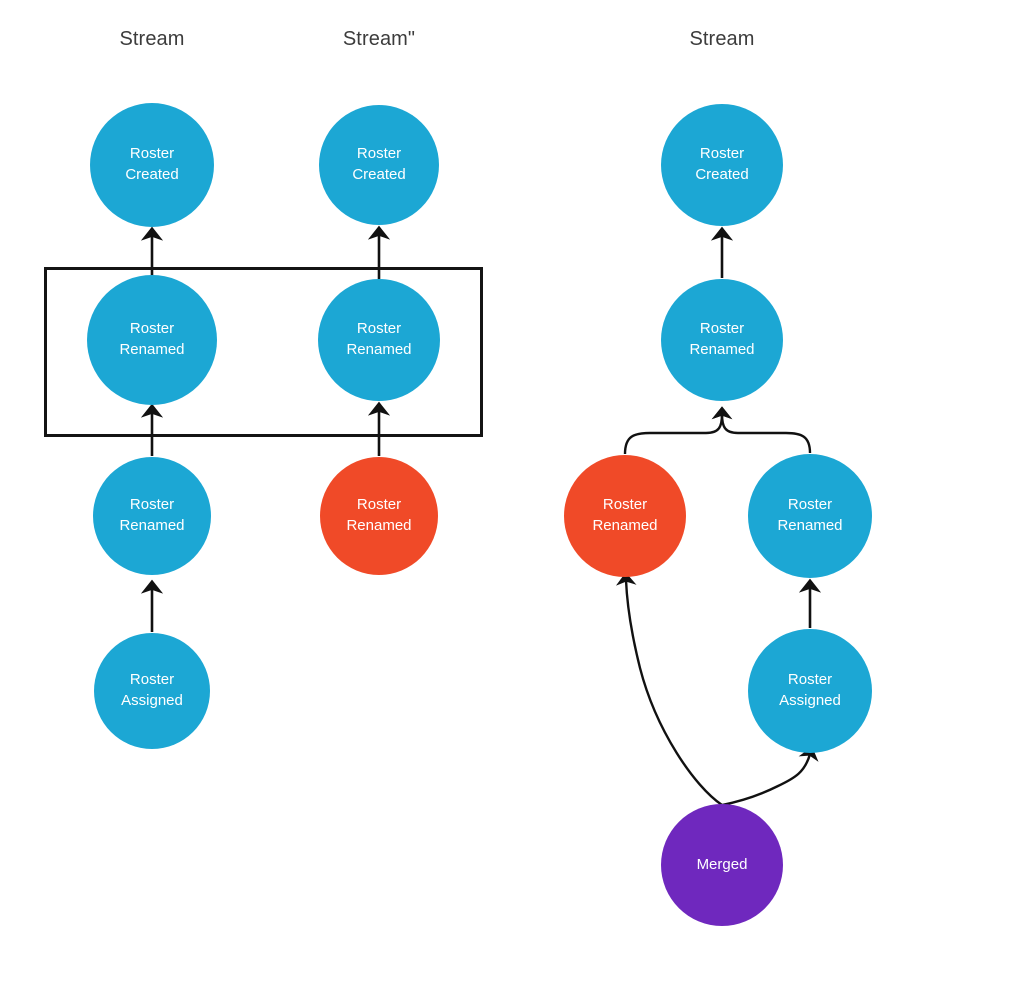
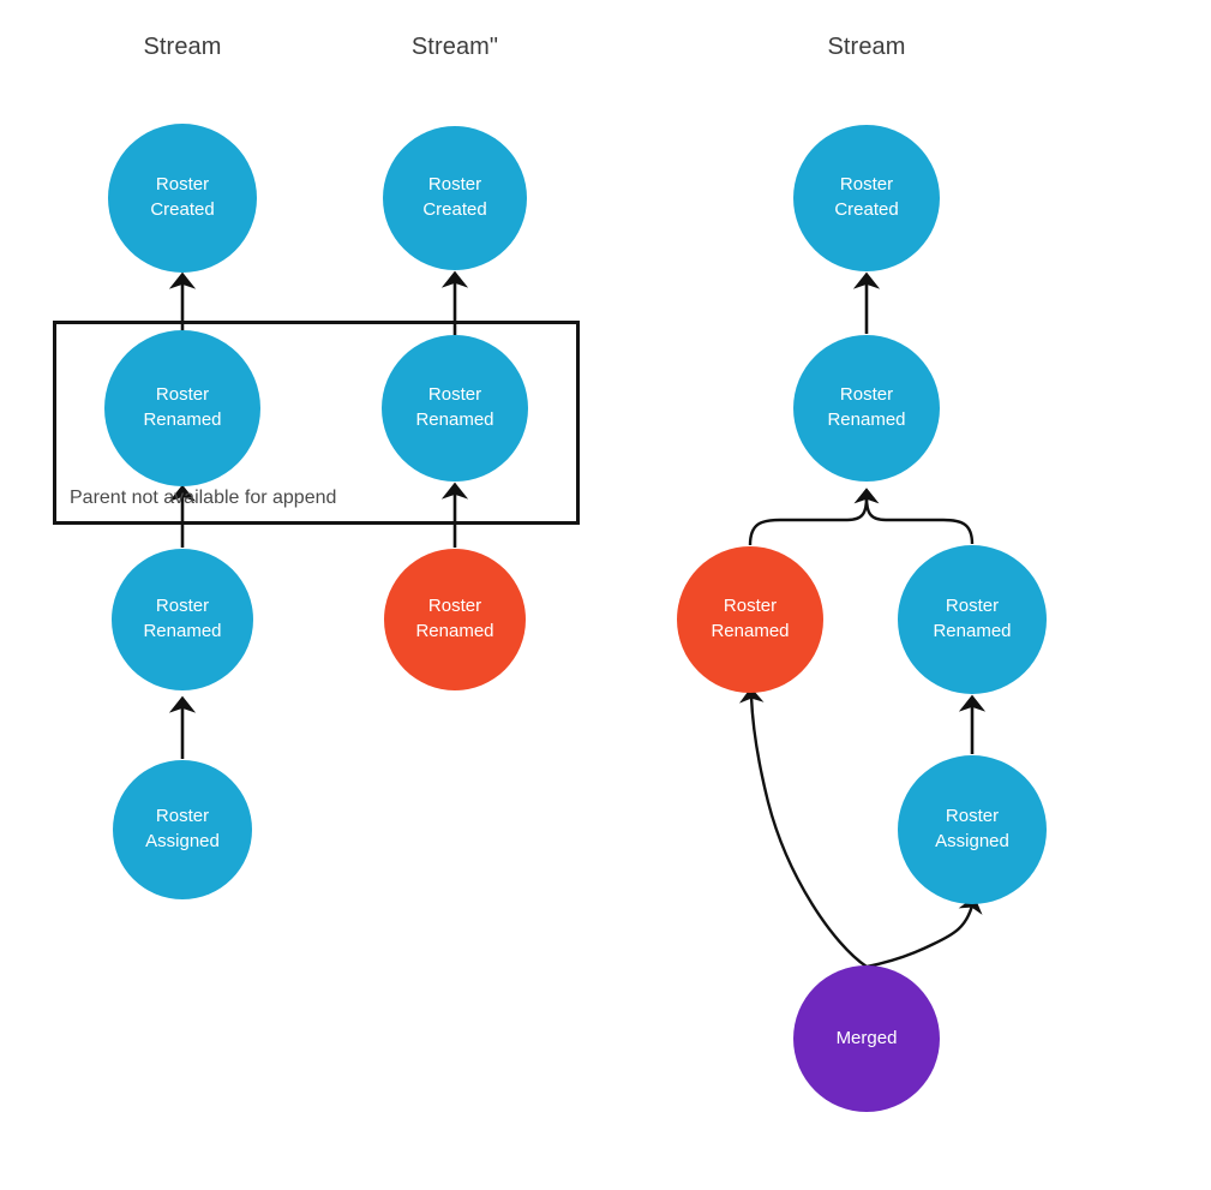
  Stream
  Stream"
  Stream
+ Parent not available for append
  Roster
  Created
  Roster
  Renamed
  Roster
  Renamed
  Roster
  Assigned
  Roster
  Created
  Roster
  Renamed
  Roster
  Renamed
  Roster
  Created
  Roster
  Renamed
  Roster
  Renamed
  Roster
  Renamed
  Roster
  Assigned
  Merged
